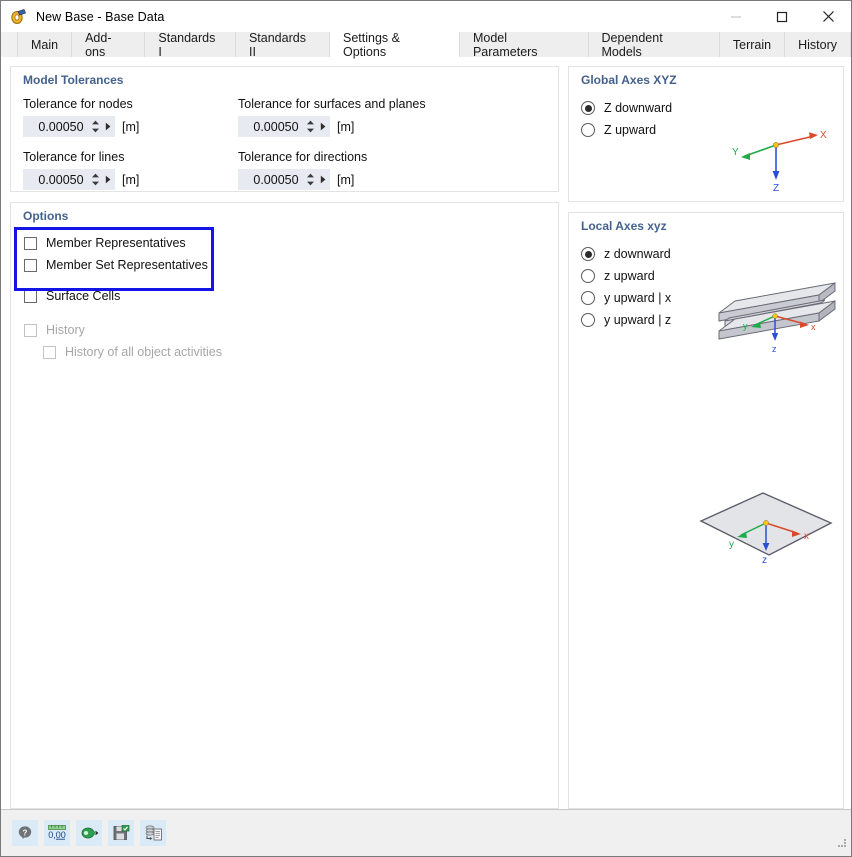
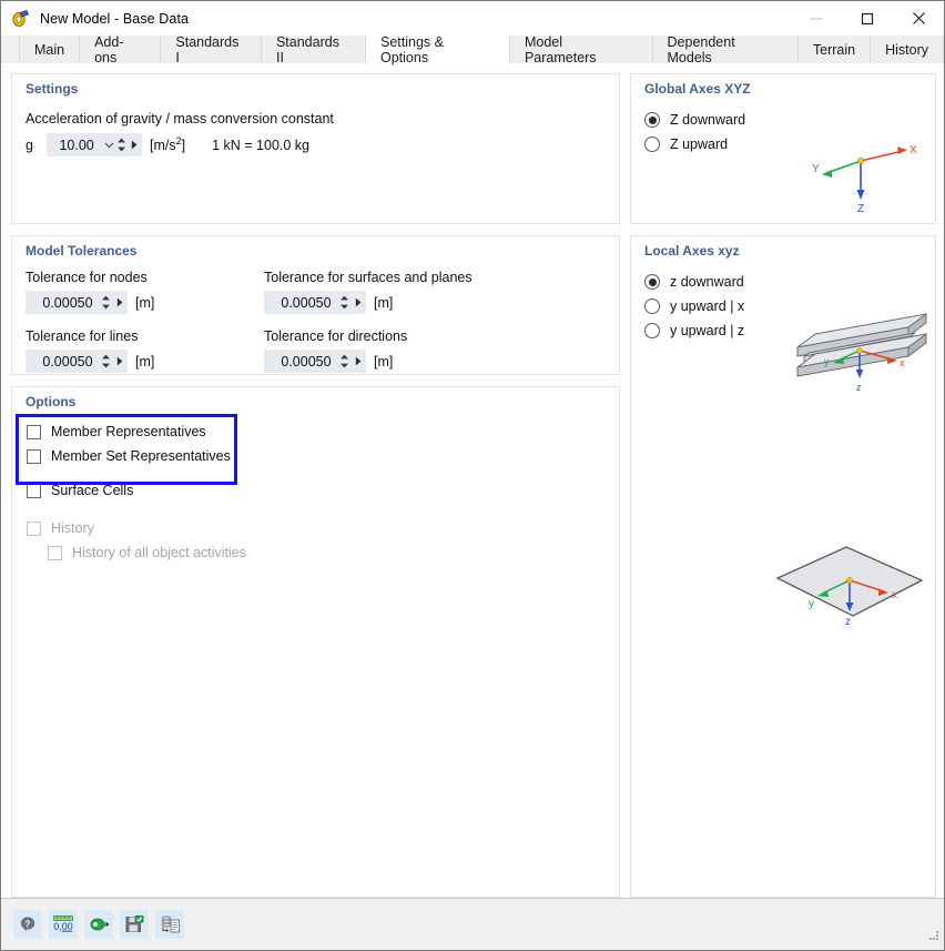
- New Base - Base Data
+ New Model - Base Data
  Main
  Add-ons
  Standards I
  Standards II
  Settings & Options
  Model Parameters
  Dependent Models
  Terrain
  History
+ Settings
+ Acceleration of gravity / mass conversion constant
+ g
+ 10.00
+ [m/s2]
+ 1 kN = 100.0 kg
  Model Tolerances
  Tolerance for nodes
  0.00050
  [m]
  Tolerance for surfaces and planes
  0.00050
  [m]
  Tolerance for lines
  0.00050
  [m]
  Tolerance for directions
  0.00050
  [m]
  Options
  Member Representatives
  Member Set Representatives
  Surface Cells
  History
  History of all object activities
  Global Axes XYZ
  Z downward
  Z upward
  X
  Y
  Z
  Local Axes xyz
  z downward
- z upward
  y upward | x
  y upward | z
  x
  y
  z
  x
  y
  z
  ?
  0,00
